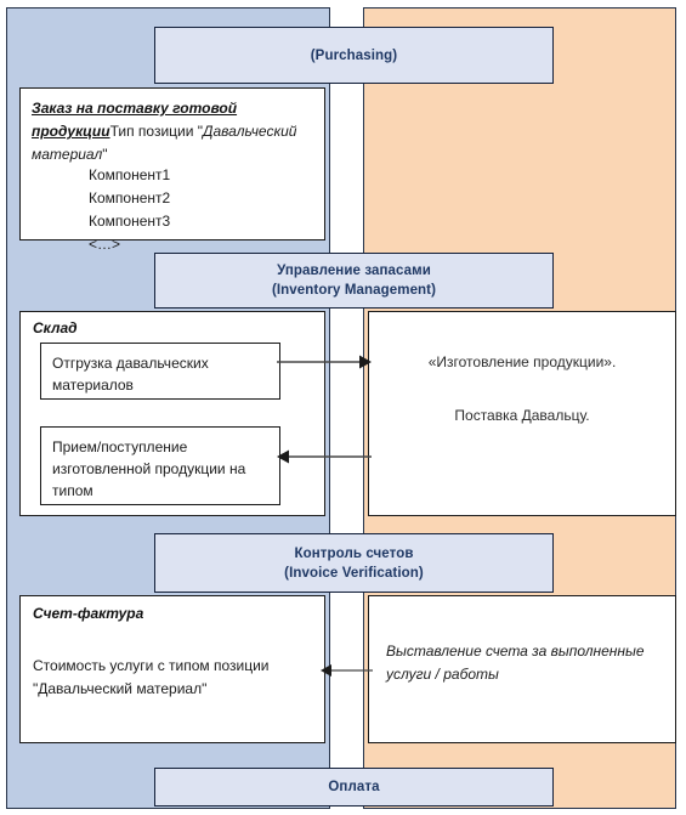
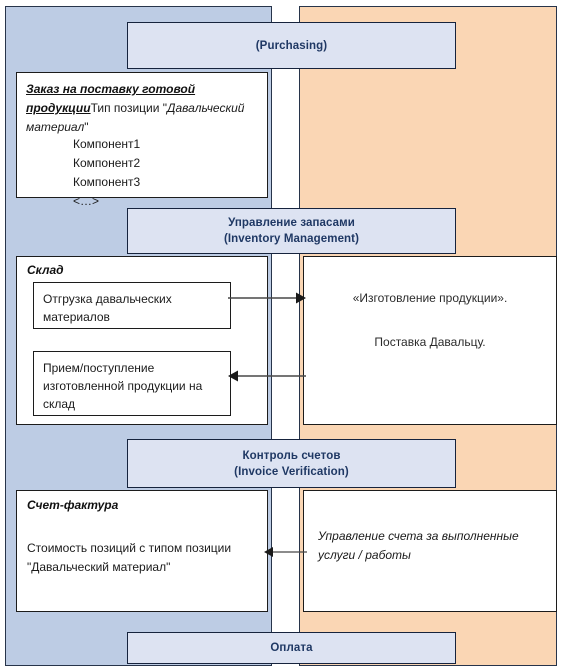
  (Purchasing)
  Заказ на поставку готовой продукцииТип позиции "Давальческий материал"
  Компонент1
  Компонент2
  Компонент3
  <…>
  Управление запасами
  (Inventory Management)
  Склад
  Отгрузка давальческих материалов
- Прием/поступление изготовленной продукции на типом
+ Прием/поступление изготовленной продукции на склад
  «Изготовление продукции».
  Поставка Давальцу.
  Контроль счетов
  (Invoice Verification)
  Счет-фактура
- Стоимость услуги с типом позиции
+ Стоимость позиций с типом позиции
  "Давальческий материал"
- Выставление счета за выполненные услуги / работы
+ Управление счета за выполненные услуги / работы
  Оплата
